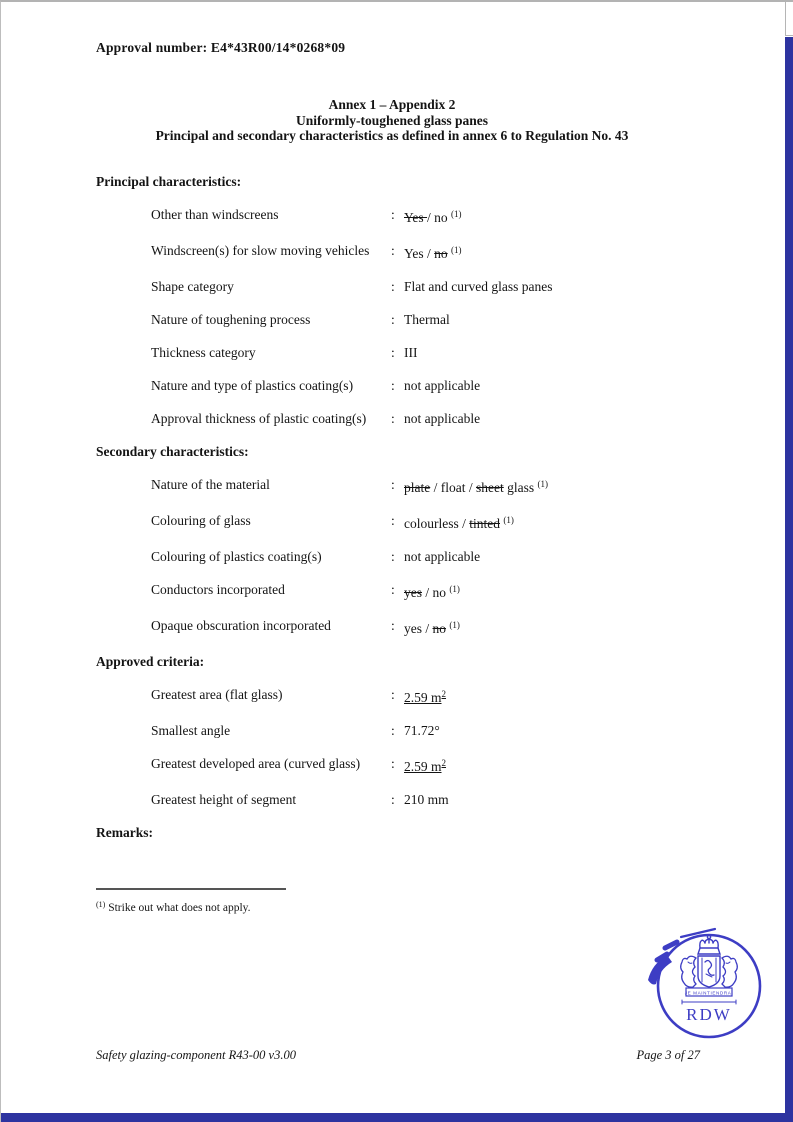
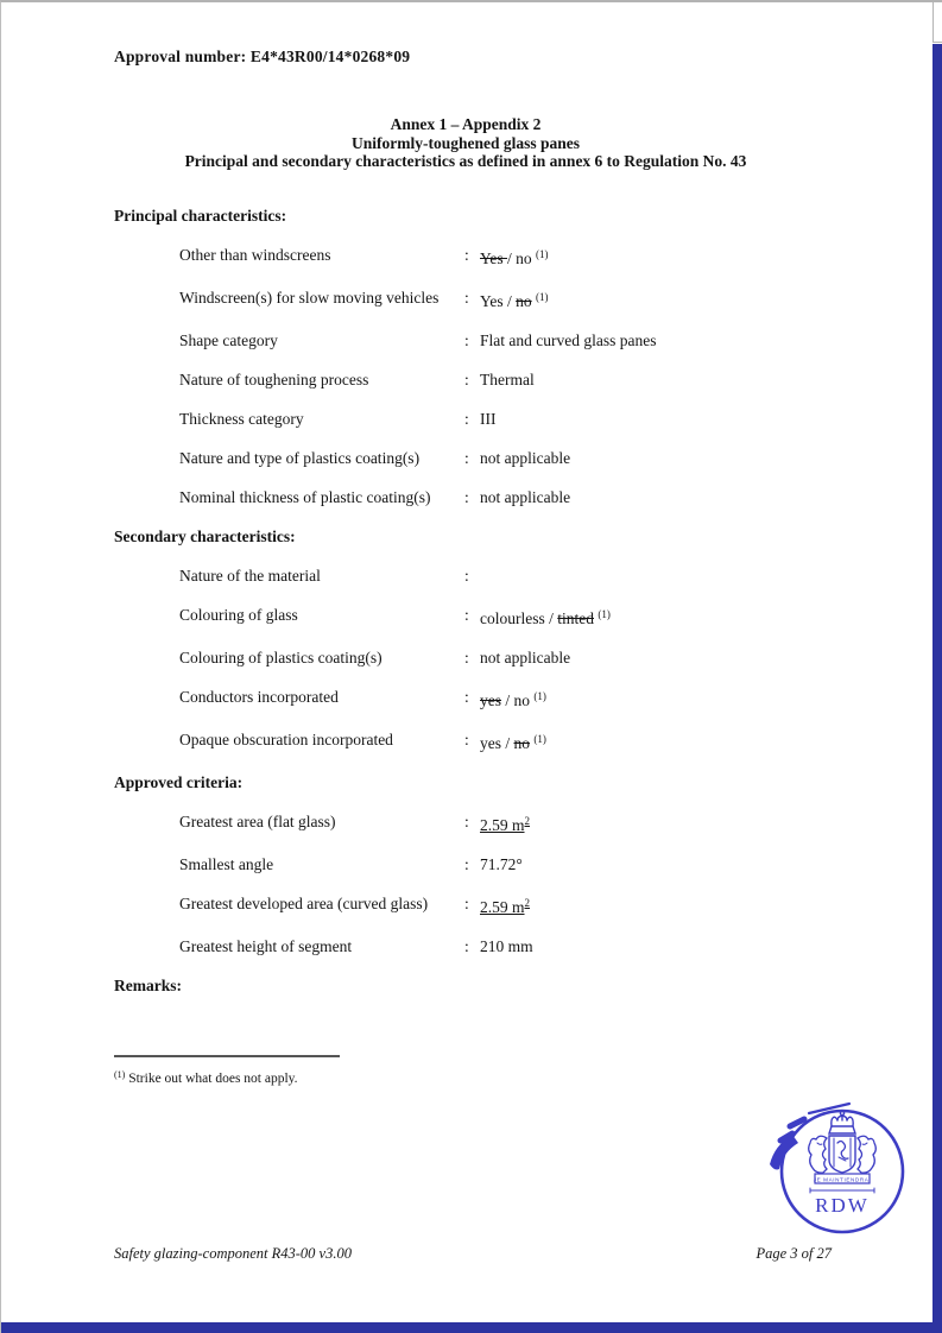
  Approval number: E4*43R00/14*0268*09
  Annex 1 – Appendix 2
  Uniformly-toughened glass panes
  Principal and secondary characteristics as defined in annex 6 to Regulation No. 43
  Principal characteristics:
  Other than windscreens
  :
  Yes / no (1)
  Windscreen(s) for slow moving vehicles
  :
  Yes / no (1)
  Shape category
  :
  Flat and curved glass panes
  Nature of toughening process
  :
  Thermal
  Thickness category
  :
  III
  Nature and type of plastics coating(s)
  :
  not applicable
- Approval thickness of plastic coating(s)
+ Nominal thickness of plastic coating(s)
  :
  not applicable
  Secondary characteristics:
  Nature of the material
  :
- plate / float / sheet glass (1)
  Colouring of glass
  :
  colourless / tinted (1)
  Colouring of plastics coating(s)
  :
  not applicable
  Conductors incorporated
  :
  yes / no (1)
  Opaque obscuration incorporated
  :
  yes / no (1)
  Approved criteria:
  Greatest area (flat glass)
  :
  2.59 m2
  Smallest angle
  :
  71.72°
  Greatest developed area (curved glass)
  :
  2.59 m2
  Greatest height of segment
  :
  210 mm
  Remarks:
  (1) Strike out what does not apply.
  RDW
  Safety glazing-component R43-00 v3.00
  Page 3 of 27
